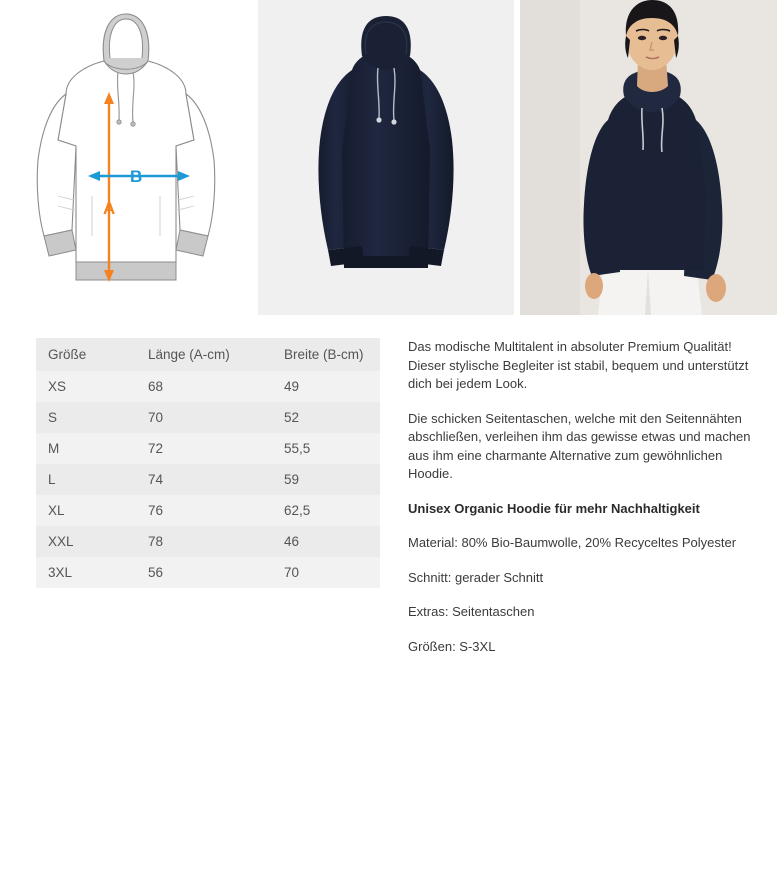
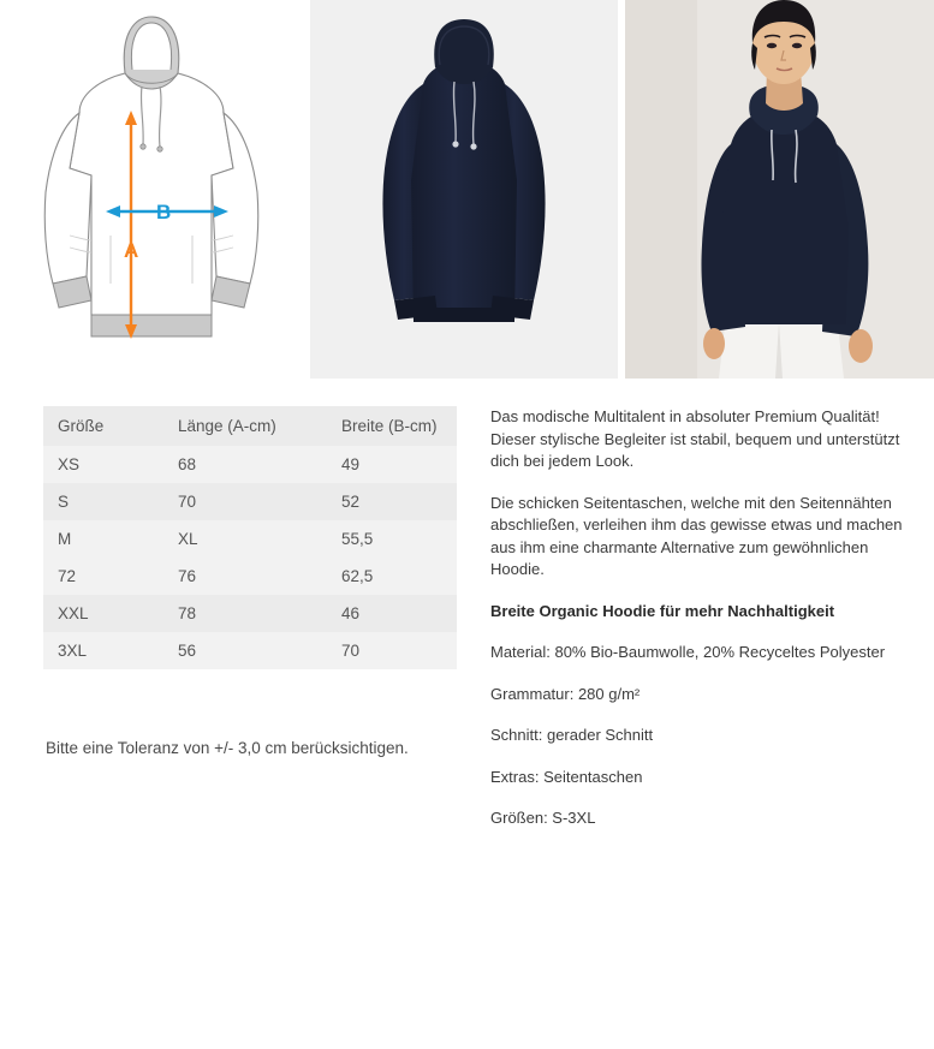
  A
  B
  Größe	Länge (A-cm)	Breite (B-cm)
  XS	68	49
  S	70	52
- M	72	55,5
+ M	XL	55,5
- L	74	59
- XL	76	62,5
+ 72	76	62,5
  XXL	78	46
  3XL	56	70
+ Bitte eine Toleranz von +/- 3,0 cm berücksichtigen.
  Das modische Multitalent in absoluter Premium Qualität! Dieser stylische Begleiter ist stabil, bequem und unterstützt dich bei jedem Look.
  Die schicken Seitentaschen, welche mit den Seitennähten abschließen, verleihen ihm das gewisse etwas und machen aus ihm eine charmante Alternative zum gewöhnlichen Hoodie.
- Unisex Organic Hoodie für mehr Nachhaltigkeit
+ Breite Organic Hoodie für mehr Nachhaltigkeit
  Material: 80% Bio-Baumwolle, 20% Recyceltes Polyester
+ Grammatur: 280 g/m²
  Schnitt: gerader Schnitt
  Extras: Seitentaschen
  Größen: S-3XL
